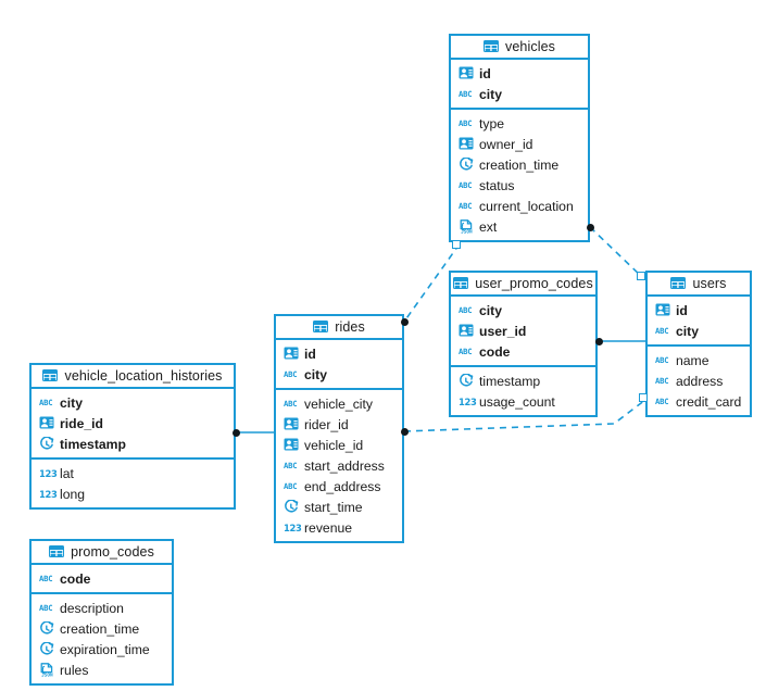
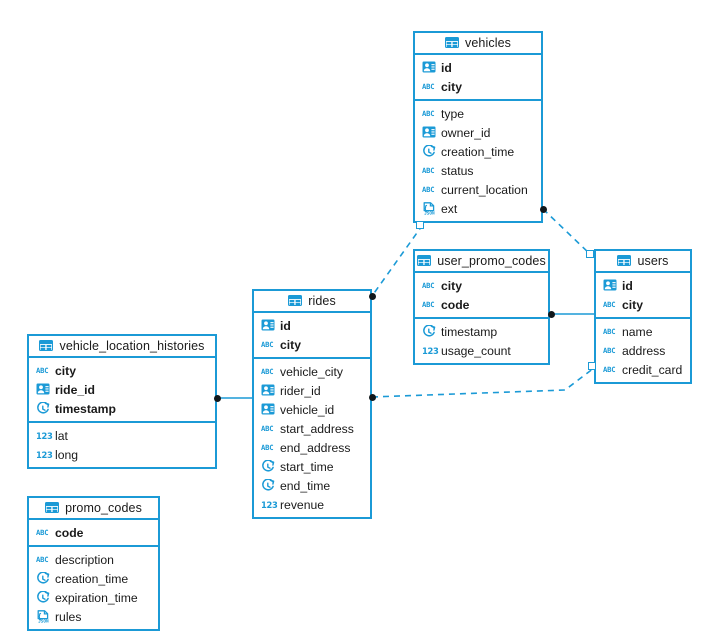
  vehicles
  id
  ABC
  city
  ABC
  type
  owner_id
  creation_time
  ABC
  status
  ABC
  current_location
  ext
  user_promo_codes
  ABC
  city
- user_id
  ABC
  code
  timestamp
  123
  usage_count
  users
  id
  ABC
  city
  ABC
  name
  ABC
  address
  ABC
  credit_card
  rides
  id
  ABC
  city
  ABC
  vehicle_city
  rider_id
  vehicle_id
  ABC
  start_address
  ABC
  end_address
  start_time
+ end_time
  123
  revenue
  vehicle_location_histories
  ABC
  city
  ride_id
  timestamp
  123
  lat
  123
  long
  promo_codes
  ABC
  code
  ABC
  description
  creation_time
  expiration_time
  rules
